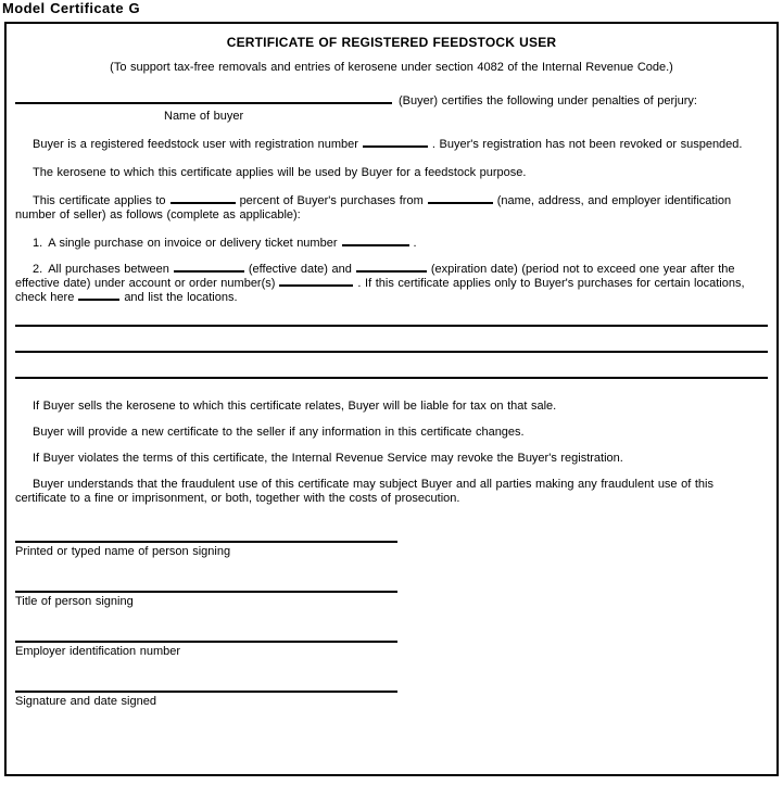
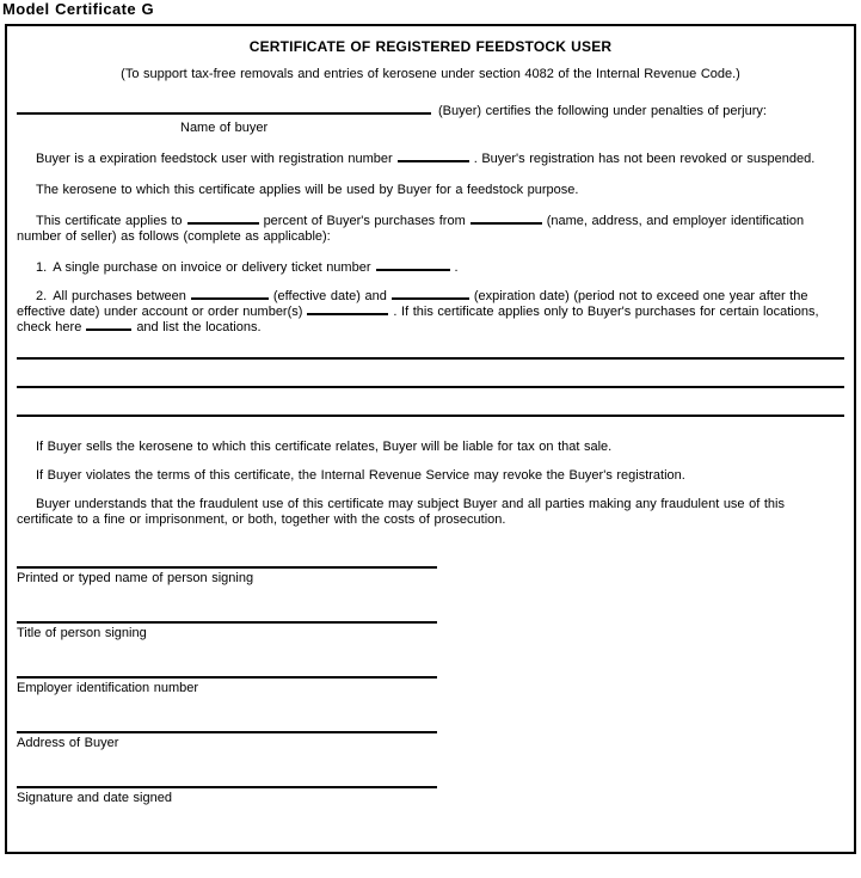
  Model Certificate G
  CERTIFICATE OF REGISTERED FEEDSTOCK USER
  (To support tax-free removals and entries of kerosene under section 4082 of the Internal Revenue Code.)
  (Buyer) certifies the following under penalties of perjury:
  Name of buyer
- Buyer is a registered feedstock user with registration number . Buyer's registration has not been revoked or suspended.
+ Buyer is a expiration feedstock user with registration number . Buyer's registration has not been revoked or suspended.
  The kerosene to which this certificate applies will be used by Buyer for a feedstock purpose.
  This certificate applies to percent of Buyer's purchases from (name, address, and employer identification number of seller) as follows (complete as applicable):
  1. A single purchase on invoice or delivery ticket number .
  2. All purchases between (effective date) and (expiration date) (period not to exceed one year after the effective date) under account or order number(s) . If this certificate applies only to Buyer's purchases for certain locations, check here and list the locations.
  If Buyer sells the kerosene to which this certificate relates, Buyer will be liable for tax on that sale.
- Buyer will provide a new certificate to the seller if any information in this certificate changes.
  If Buyer violates the terms of this certificate, the Internal Revenue Service may revoke the Buyer's registration.
  Buyer understands that the fraudulent use of this certificate may subject Buyer and all parties making any fraudulent use of this certificate to a fine or imprisonment, or both, together with the costs of prosecution.
  Printed or typed name of person signing
  Title of person signing
  Employer identification number
+ Address of Buyer
  Signature and date signed
